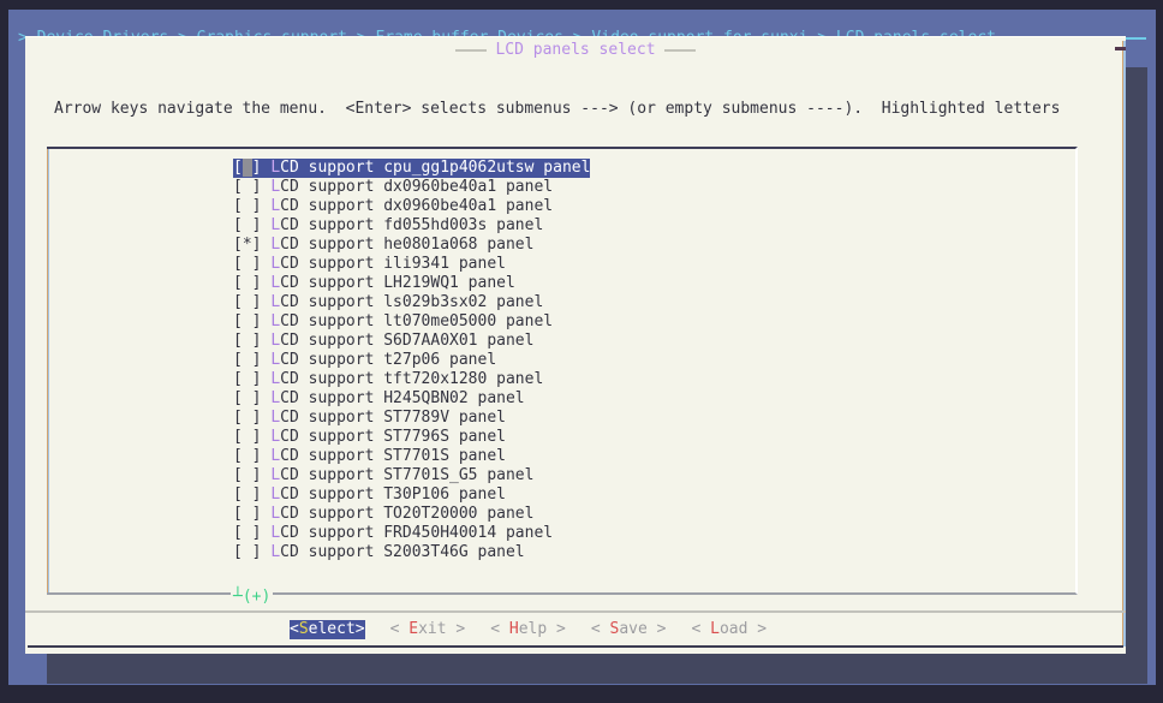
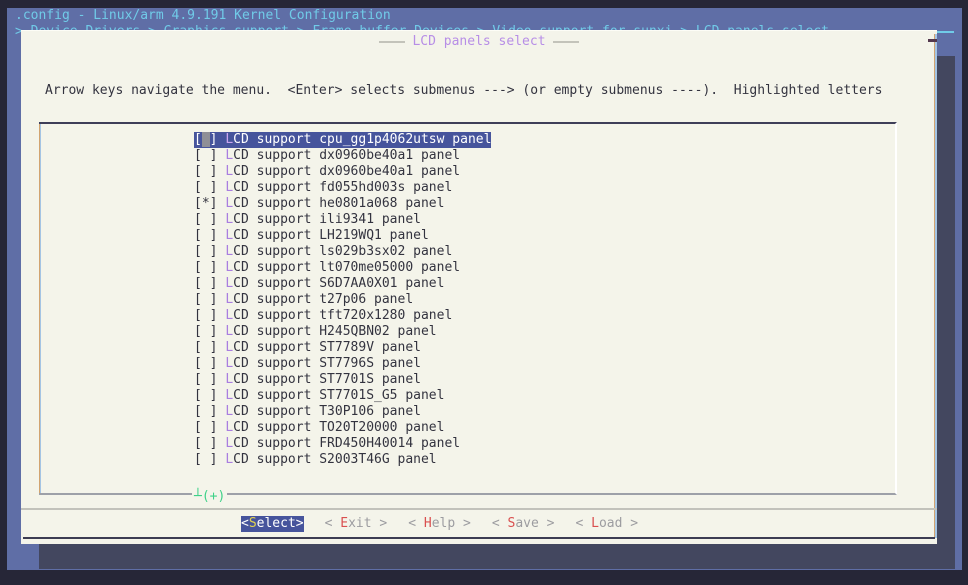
+ .config - Linux/arm 4.9.191 Kernel Configuration
  LCD panels select
  Arrow keys navigate the menu. <Enter> selects submenus ---> (or empty submenus ----). Highlighted letters
  [ ] LCD support cpu_gg1p4062utsw panel
  [ ] LCD support dx0960be40a1 panel
  [ ] LCD support dx0960be40a1 panel
  [ ] LCD support fd055hd003s panel
  [*] LCD support he0801a068 panel
  [ ] LCD support ili9341 panel
  [ ] LCD support LH219WQ1 panel
  [ ] LCD support ls029b3sx02 panel
  [ ] LCD support lt070me05000 panel
  [ ] LCD support S6D7AA0X01 panel
  [ ] LCD support t27p06 panel
  [ ] LCD support tft720x1280 panel
  [ ] LCD support H245QBN02 panel
  [ ] LCD support ST7789V panel
  [ ] LCD support ST7796S panel
  [ ] LCD support ST7701S panel
  [ ] LCD support ST7701S_G5 panel
  [ ] LCD support T30P106 panel
  [ ] LCD support TO20T20000 panel
  [ ] LCD support FRD450H40014 panel
  [ ] LCD support S2003T46G panel
  ┴(+)
  <Select>
  < Exit >
  < Help >
  < Save >
  < Load >
